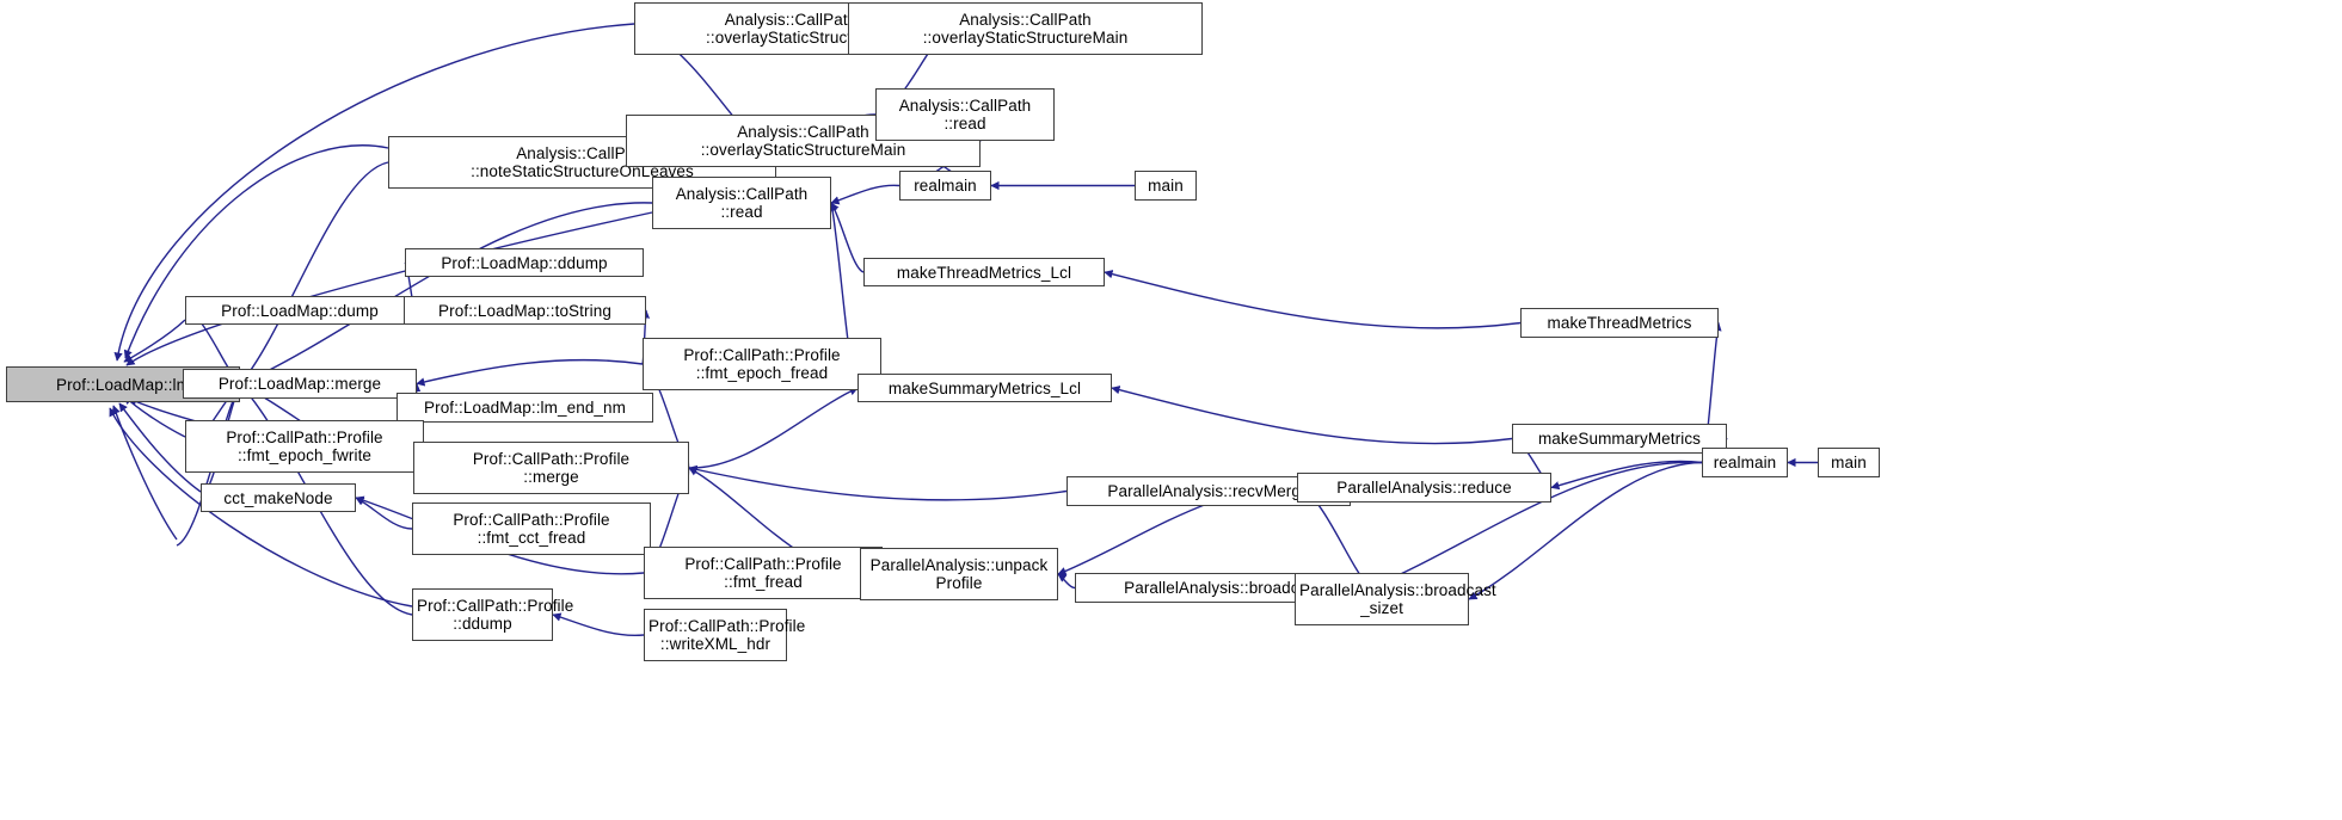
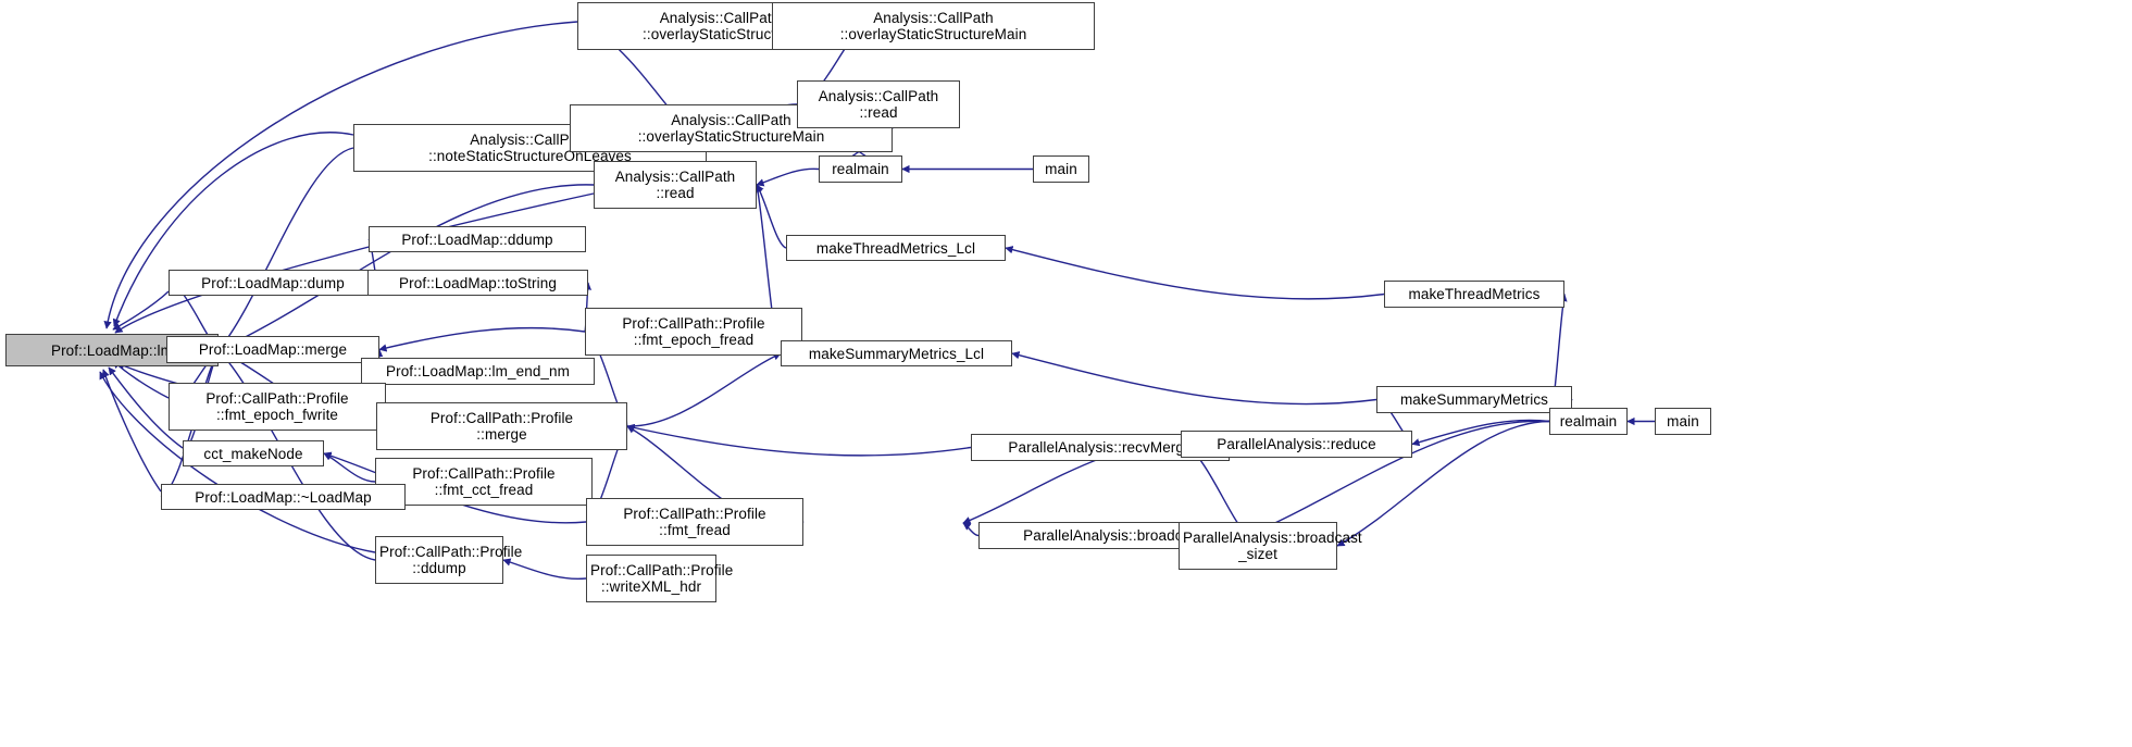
  Prof::LoadMap::l
  Analysis::CallP
  ::noteStaticStructureOnLeaves
  Analysis::CallPat
  ::overlayStaticStruc
  Analysis::CallPath
  ::overlayStaticStructureMain
  Analysis::CallPath
  ::overlayStaticStructureMain
  Analysis::CallPath
  ::read
  Analysis::CallPath
  ::read
  realmain
  main
  Prof::LoadMap::ddump
  Prof::LoadMap::dump
  Prof::LoadMap::toString
  makeThreadMetrics_Lcl
  makeThreadMetrics
  Prof::CallPath::Profile
  ::fmt_epoch_fread
  Prof::LoadMap::merge
  makeSummaryMetrics_Lcl
  Prof::LoadMap::lm_end_nm
  Prof::CallPath::Profile
  ::fmt_epoch_fwrite
  makeSummaryMetrics
  Prof::CallPath::Profile
  ::merge
  realmain
  main
  cct_makeNode
  ParallelAnalysis::recvMer
  ParallelAnalysis::reduce
  Prof::CallPath::Profile
  ::fmt_cct_fread
+ Prof::LoadMap::~LoadMap
  Prof::CallPath::Profile
  ::fmt_fread
- ParallelAnalysis::unpack
- Profile
  ParallelAnalysis::broad
  ParallelAnalysis::broadcast
  _sizet
  Prof::CallPath::Profile
  ::ddump
  Prof::CallPath::Profile
  ::writeXML_hdr
